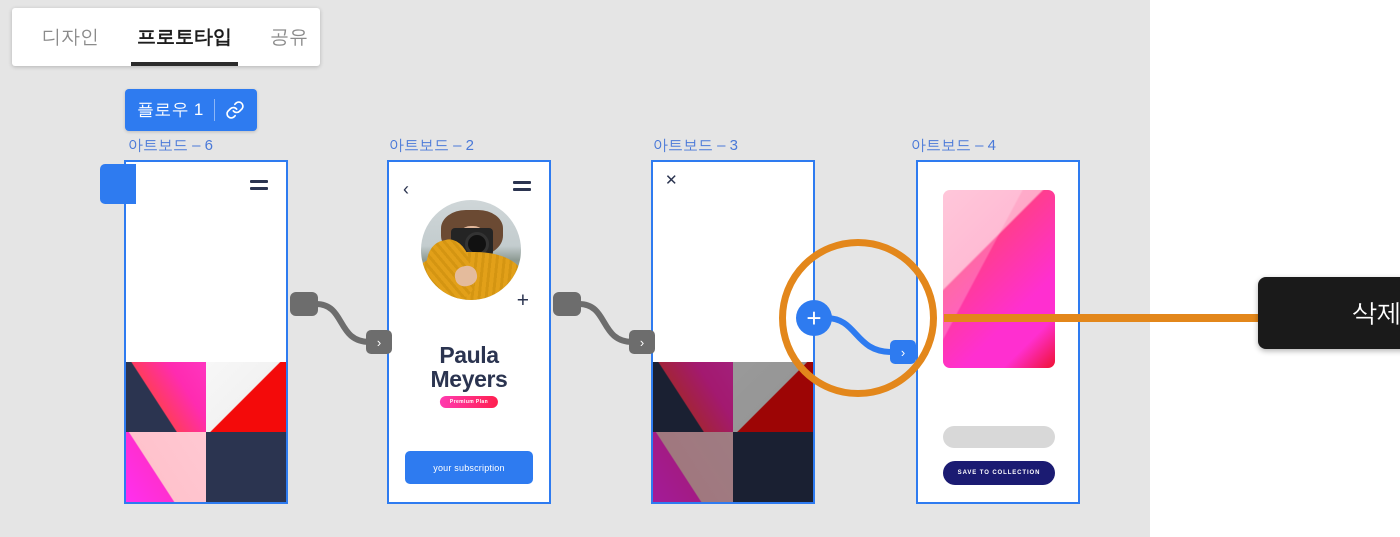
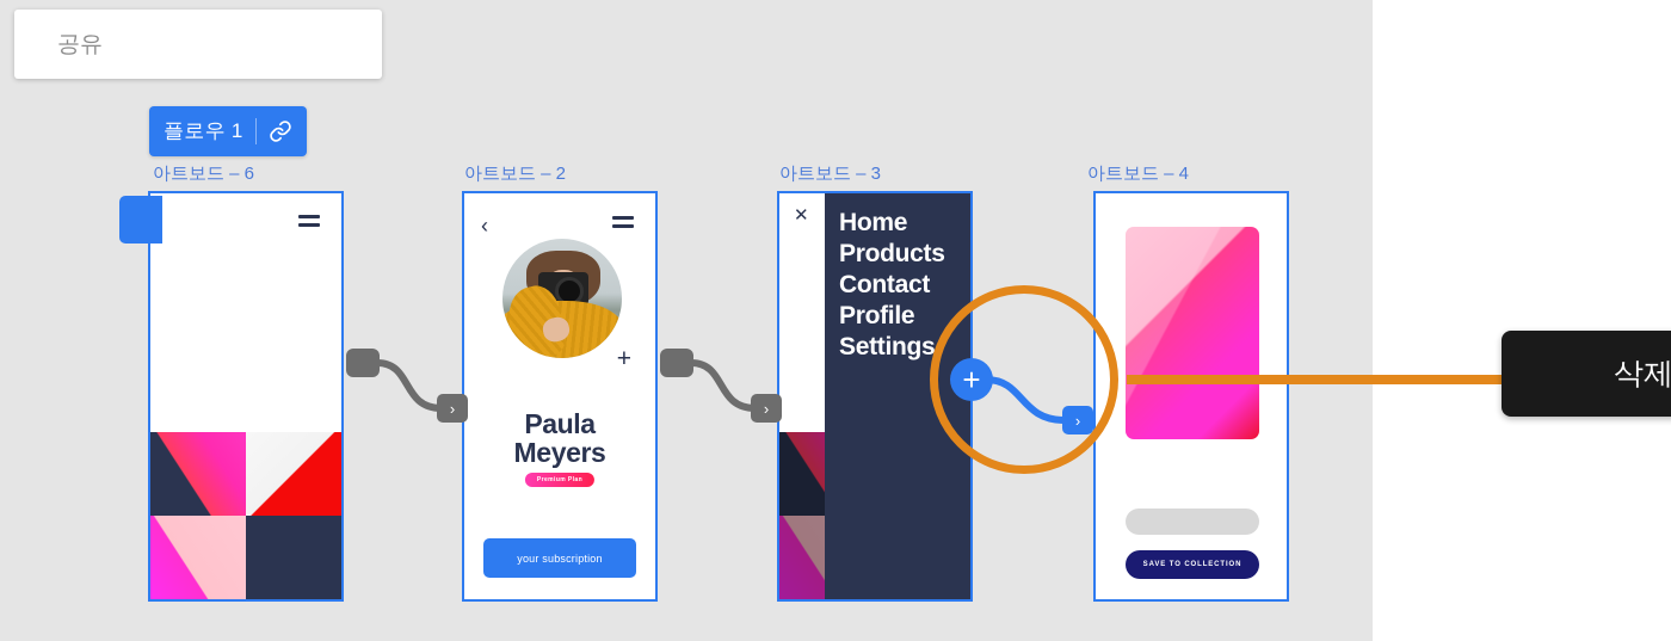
  아트보드 – 6
  ›
  아트보드 – 2
  ‹
  +
  Paula
  Meyers
  your subscription
  ›
  아트보드 – 3
+ Home
+ Products
+ Contact
+ Profile
+ Settings
  ✕
  +
  ›
  아트보드 – 4
  삭제
- 디자인
- 프로토타입
  공유
  플로우 1
